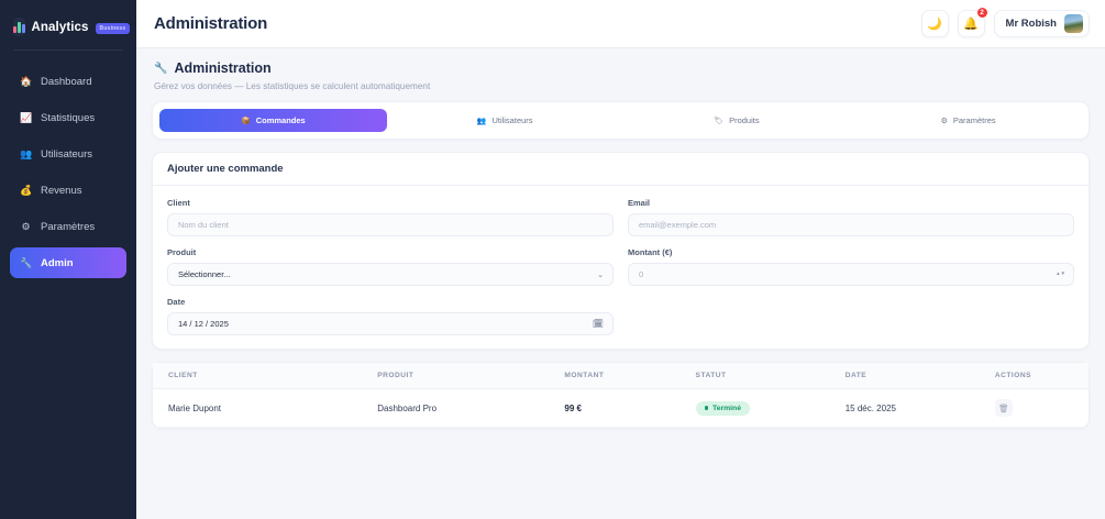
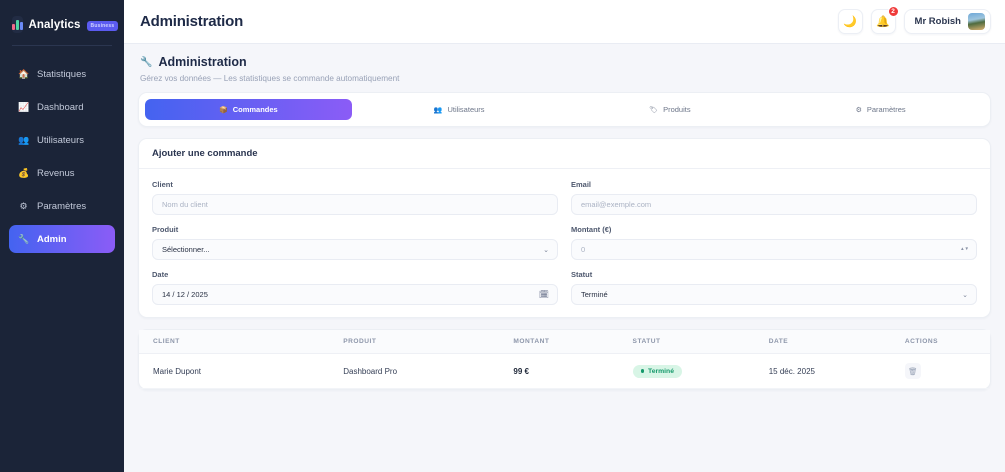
  Analytics
  🏠
- Dashboard
+ Statistiques
  📈
- Statistiques
+ Dashboard
  👥
  Utilisateurs
  💰
  Revenus
  ⚙
  Paramètres
  🔧
  Admin
  Administration
  🌙
  🔔
  Mr Robish
  🔧
  Administration
- Gérez vos données — Les statistiques se calculent automatiquement
+ Gérez vos données — Les statistiques se commande automatiquement
  Commandes
  Utilisateurs
  Produits
  Paramètres
  Ajouter une commande
  Client
  Nom du client
  Email
  email@exemple.com
  Produit
  Sélectionner...
  Montant (€)
  0
  Date
  14 / 12 / 2025
  🗓
+ Statut
+ Terminé
  Marie Dupont	Dashboard Pro	99 €		15 déc. 2025	🗑
